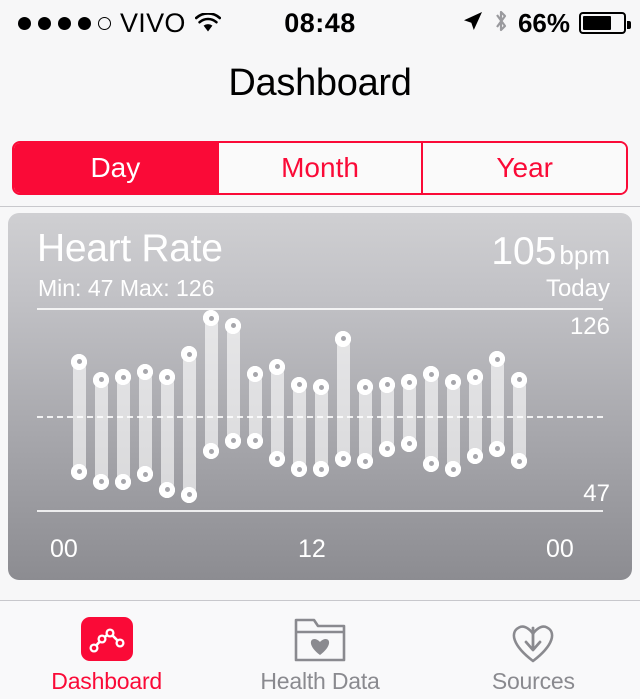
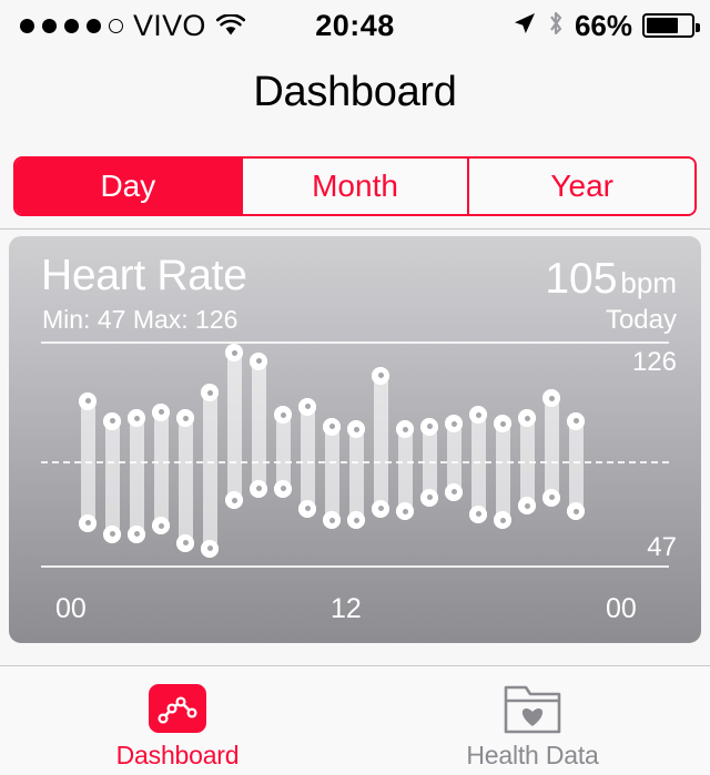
  VIVO
- 08:48
+ 20:48
  66%
  Dashboard
  Day
  Month
  Year
  Heart Rate
  Min: 47 Max: 126
  105bpm
  Today
  126
  47
  00
  12
  00
  Dashboard
  Health Data
- Sources
